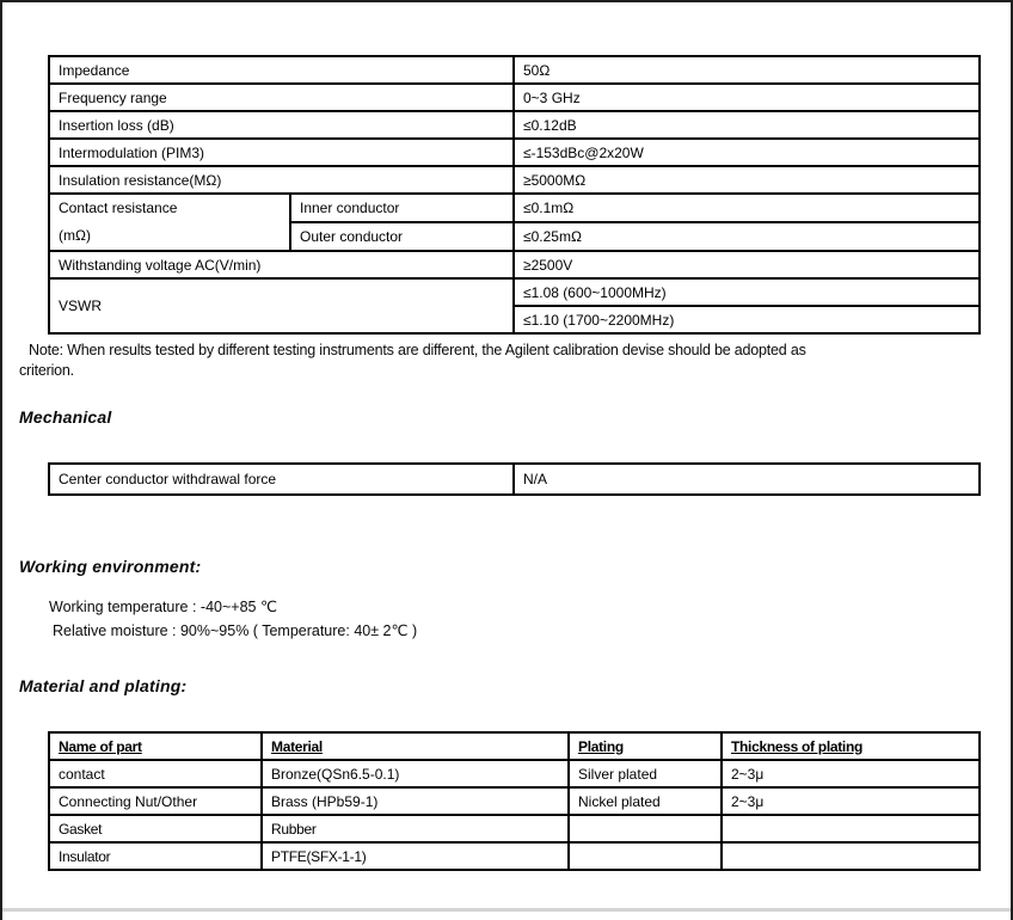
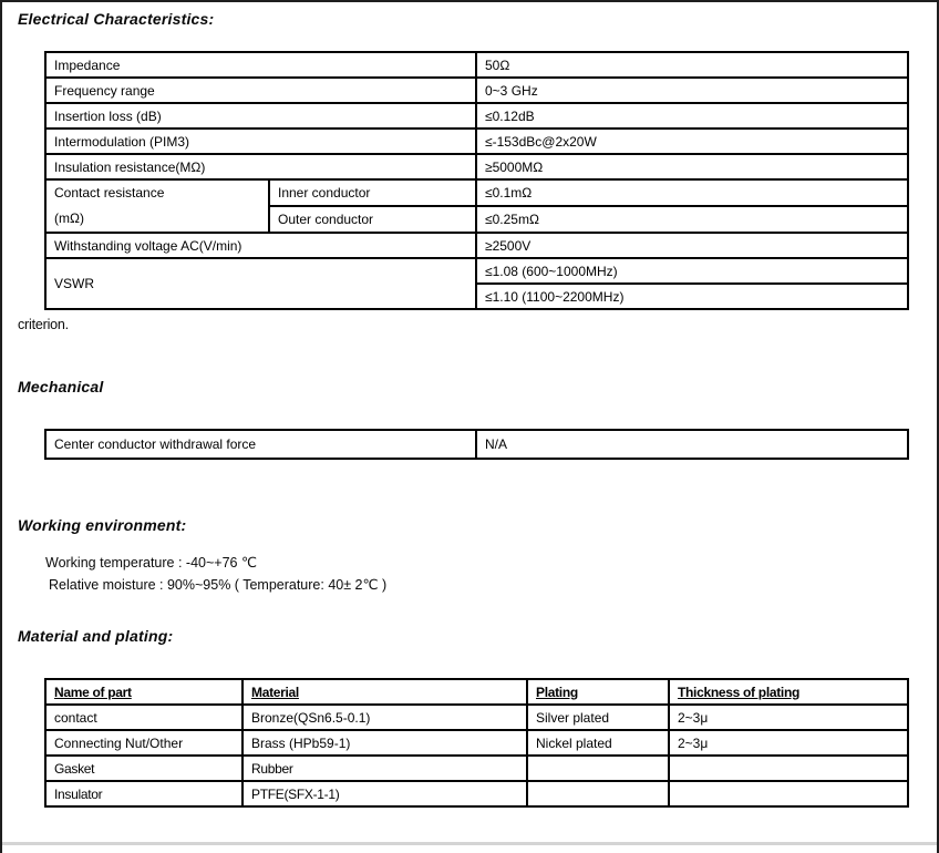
+ Electrical Characteristics:
  Impedance	50Ω
  Frequency range	0~3 GHz
  Insertion loss (dB)	≤0.12dB
  Intermodulation (PIM3)	≤-153dBc@2x20W
  Insulation resistance(MΩ)	≥5000MΩ
  Contact resistance (mΩ)	Inner conductor	≤0.1mΩ
  Outer conductor	≤0.25mΩ
  Withstanding voltage AC(V/min)	≥2500V
  VSWR	≤1.08 (600~1000MHz)
- ≤1.10 (1700~2200MHz)
+ ≤1.10 (1100~2200MHz)
- Note: When results tested by different testing instruments are different, the Agilent calibration devise should be adopted as
  criterion.
  Mechanical
  Center conductor withdrawal force	N/A
  Working environment:
- Working temperature : -40~+85 ℃
+ Working temperature : -40~+76 ℃
  Relative moisture : 90%~95% ( Temperature: 40± 2℃ )
  Material and plating:
  Name of part	Material	Plating	Thickness of plating
  contact	Bronze(QSn6.5-0.1)	Silver plated	2~3μ
  Connecting Nut/Other	Brass (HPb59-1)	Nickel plated	2~3μ
  Gasket	Rubber
  Insulator	PTFE(SFX-1-1)
